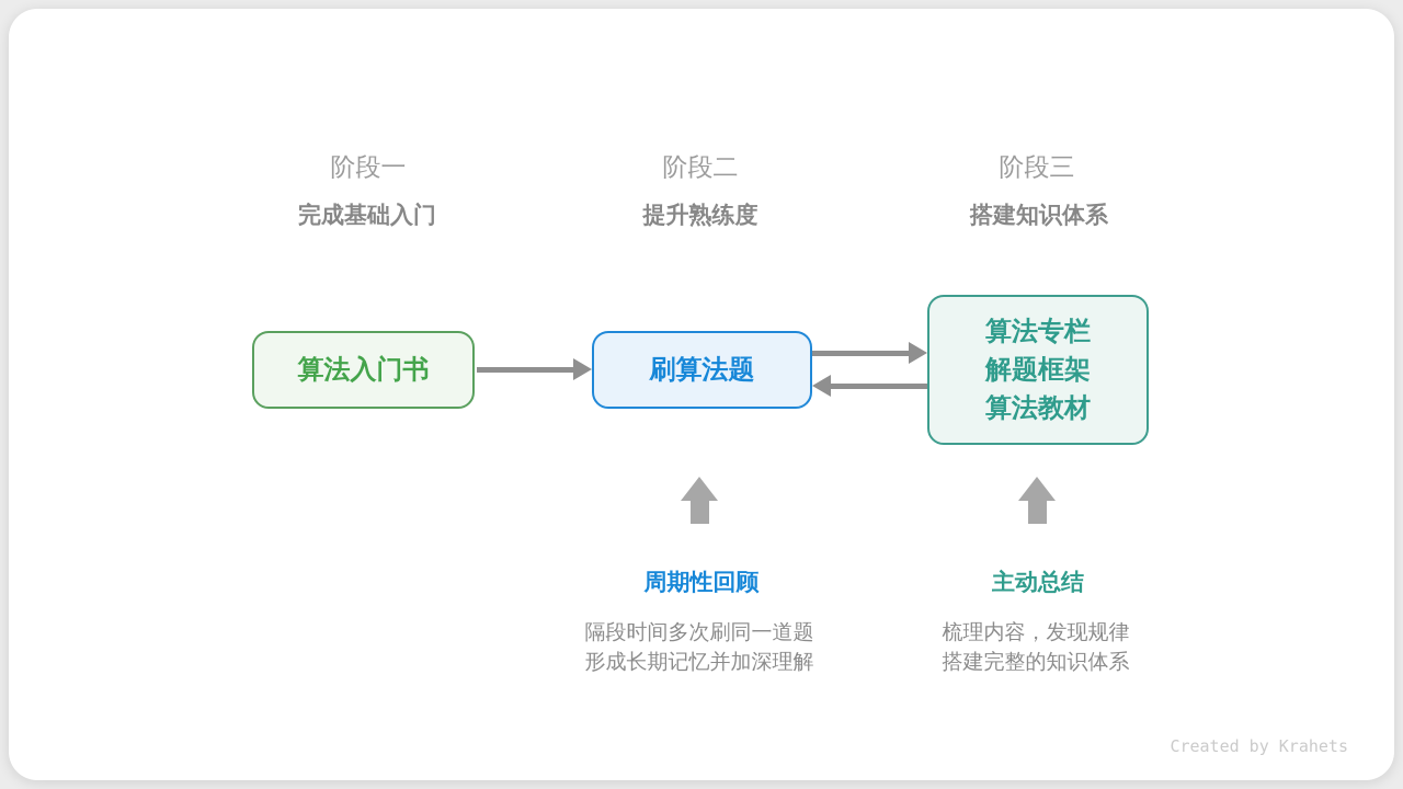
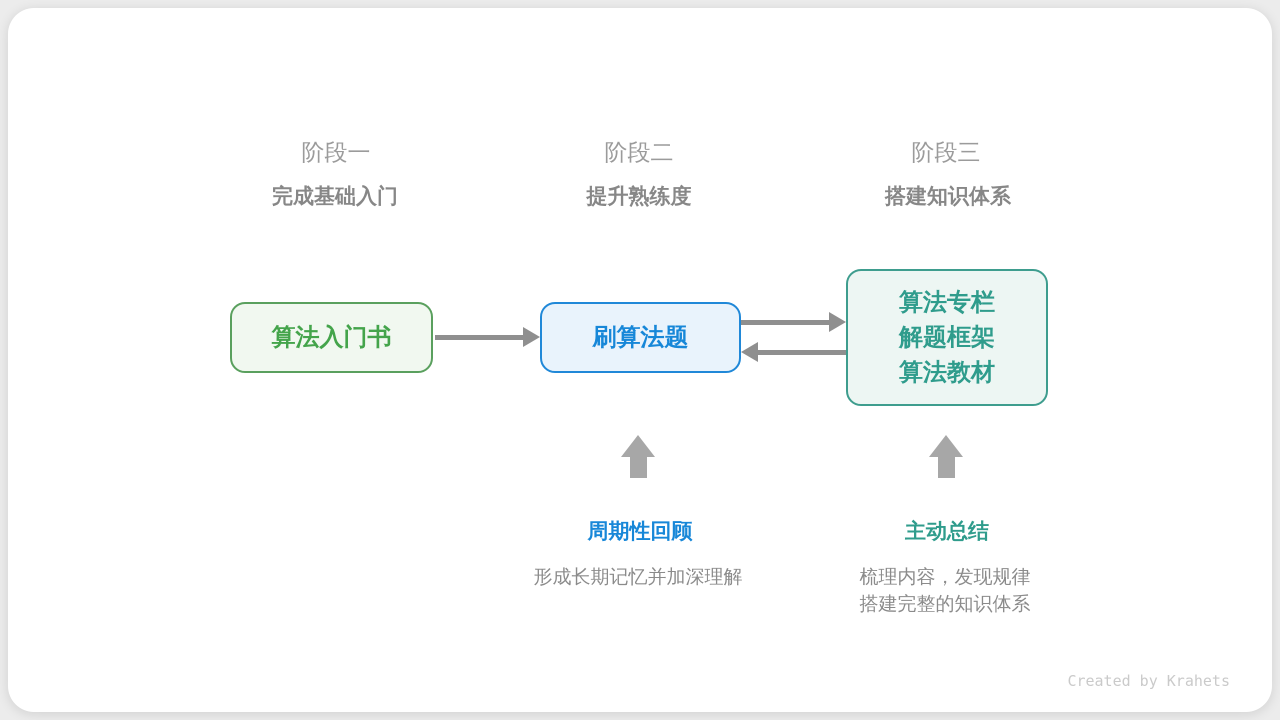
  阶段一
  完成基础入门
  阶段二
  提升熟练度
  阶段三
  搭建知识体系
  算法入门书
  刷算法题
  算法专栏
  解题框架
  算法教材
  周期性回顾
- 隔段时间多次刷同一道题
  形成长期记忆并加深理解
  主动总结
  梳理内容，发现规律
  搭建完整的知识体系
  Created by Krahets
